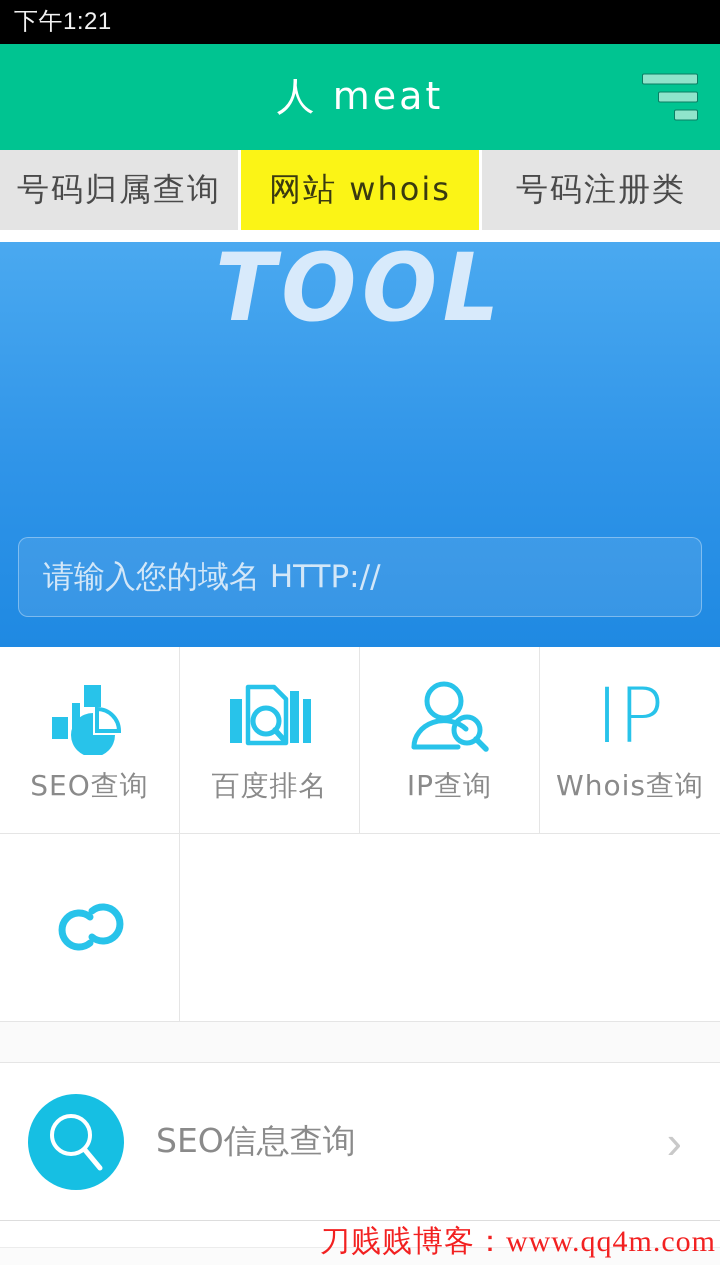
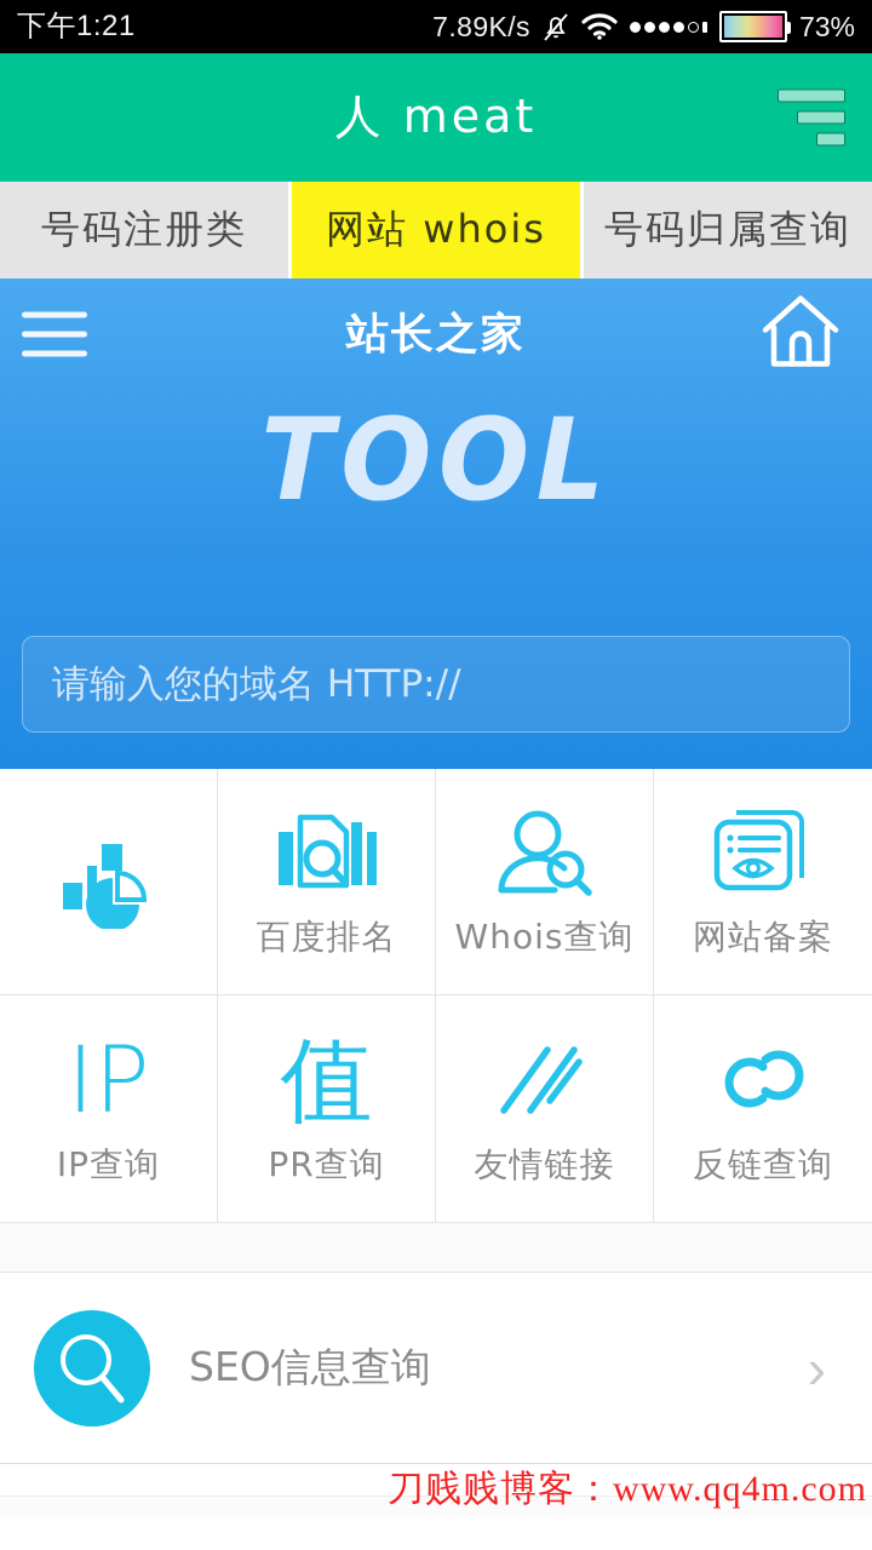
  下午1:21
+ 7.89K/s
+ 73%
  人 meat
- 号码归属查询
+ 号码注册类
  网站 whois
- 号码注册类
+ 号码归属查询
+ 站长之家
  TOOL
  请输入您的域名 HTTP://
- SEO查询
  百度排名
- IP查询
+ Whois查询
+ 网站备案
  IP
- Whois查询
+ IP查询
+ 值
+ PR查询
+ 友情链接
+ 反链查询
  SEO信息查询
  ›
  刀贱贱博客：www.qq4m.com
